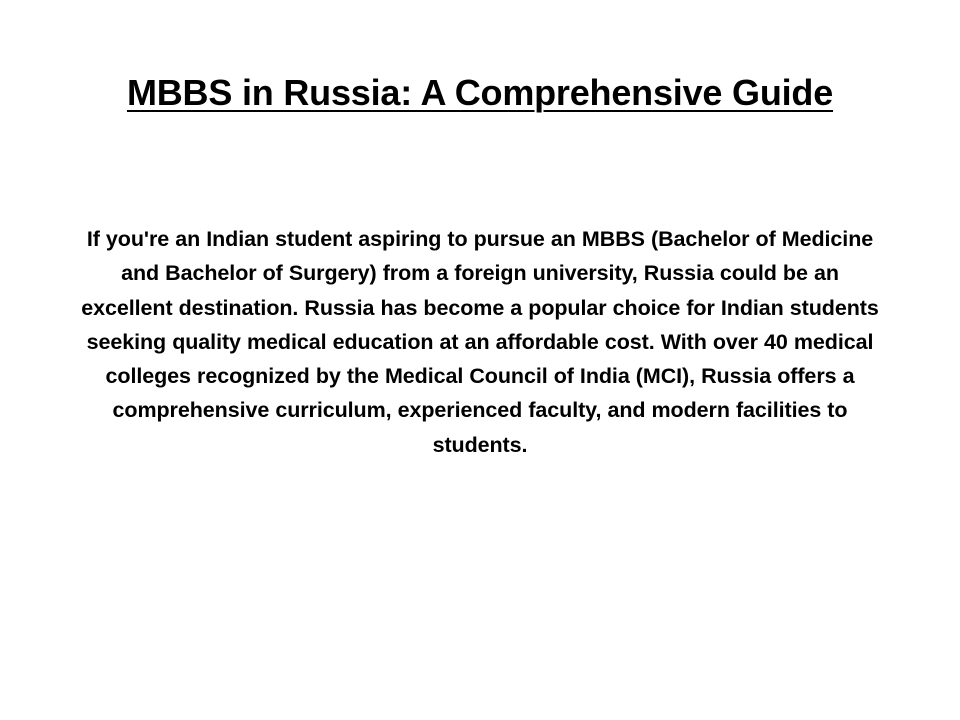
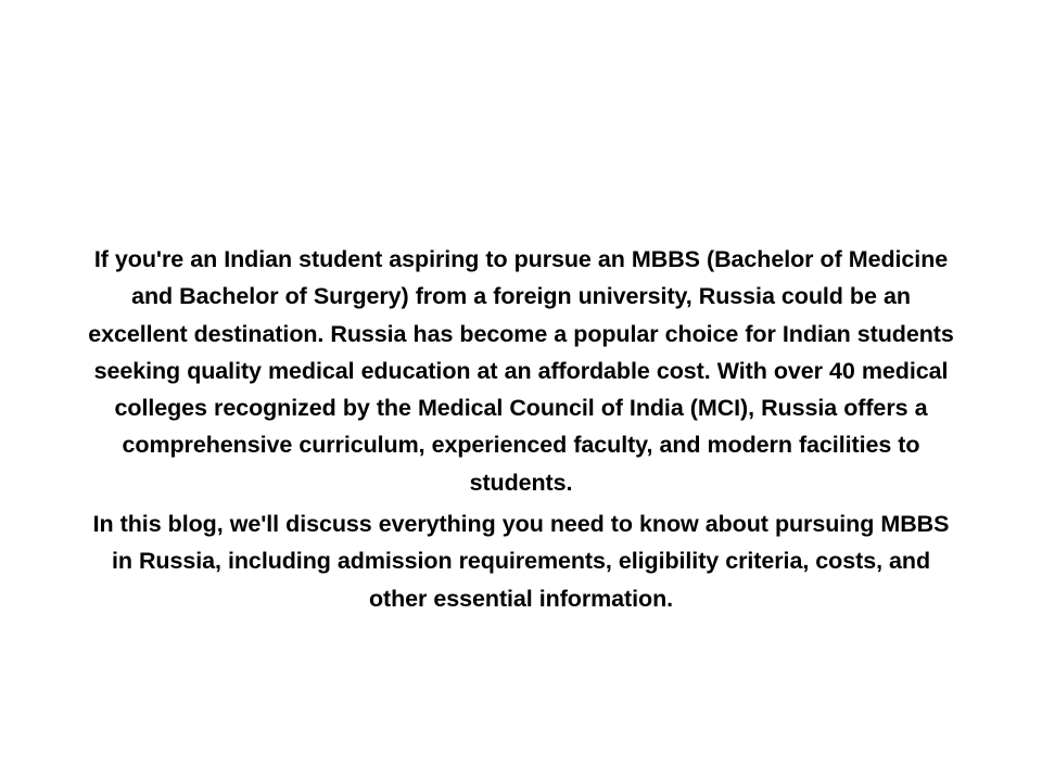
- MBBS in Russia: A Comprehensive Guide
  If you're an Indian student aspiring to pursue an MBBS (Bachelor of Medicine and Bachelor of Surgery) from a foreign university, Russia could be an excellent destination. Russia has become a popular choice for Indian students seeking quality medical education at an affordable cost. With over 40 medical colleges recognized by the Medical Council of India (MCI), Russia offers a comprehensive curriculum, experienced faculty, and modern facilities to students.
+ In this blog, we'll discuss everything you need to know about pursuing MBBS in Russia, including admission requirements, eligibility criteria, costs, and other essential information.
